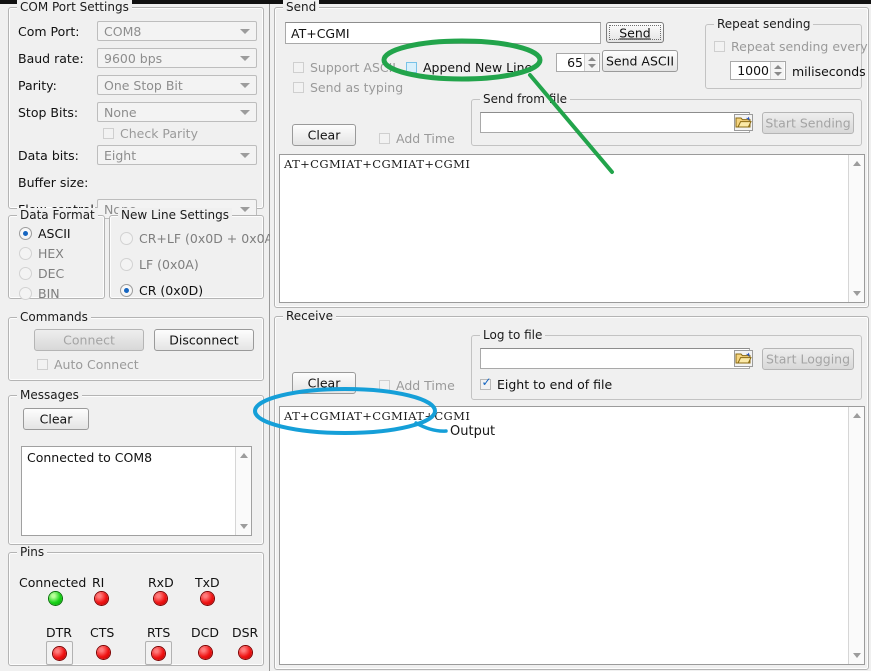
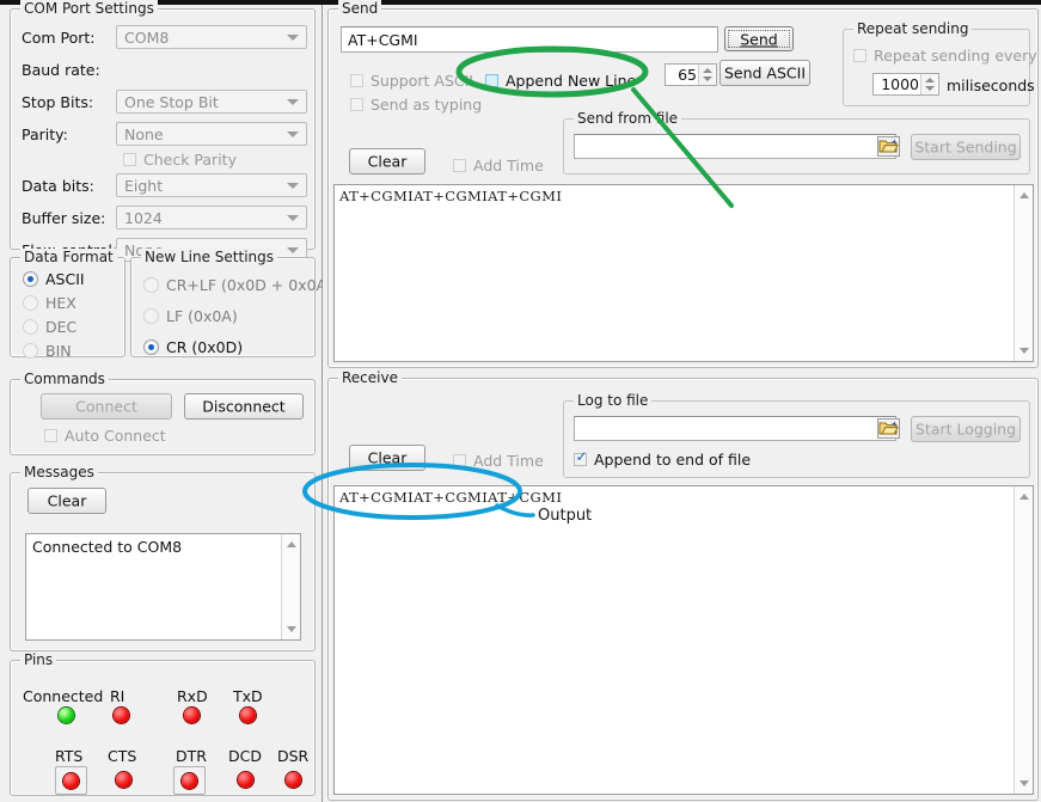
  COM Port Settings
  Com Port:
  COM8
  Baud rate:
- 9600 bps
- Parity:
+ Stop Bits:
  One Stop Bit
- Stop Bits:
+ Parity:
  None
  Check Parity
  Data bits:
  Eight
  Buffer size:
+ 1024
  Data Format
  ASCII
  HEX
  DEC
  BIN
  New Line Settings
  CR+LF (0x0D + 0x0A
  LF (0x0A)
  CR (0x0D)
  Commands
  Connect
  Disconnect
  Auto Connect
  Messages
  Clear
  Connected to COM8
  Pins
  Connected
  RI
  RxD
  TxD
- DTR
+ RTS
  CTS
- RTS
+ DTR
  DCD
  DSR
  Send
  AT+CGMI
  Send
  Send ASCII
  Support ASC
  Append New Lin
  Send as typing
  65
  Repeat sending
  Repeat sending every
  1000
  miliseconds
  Clear
  Add Time
  Send fromile
  Start Sending
  AT+CGMIAT+CGMIAT+CGMI
  Receive
  Clear
  Add Time
  Log to file
  Start Logging
  ✓
- Eight to end of file
+ Append to end of file
  AT+CGMIAT+CGMIAT+CGMI
  Output
